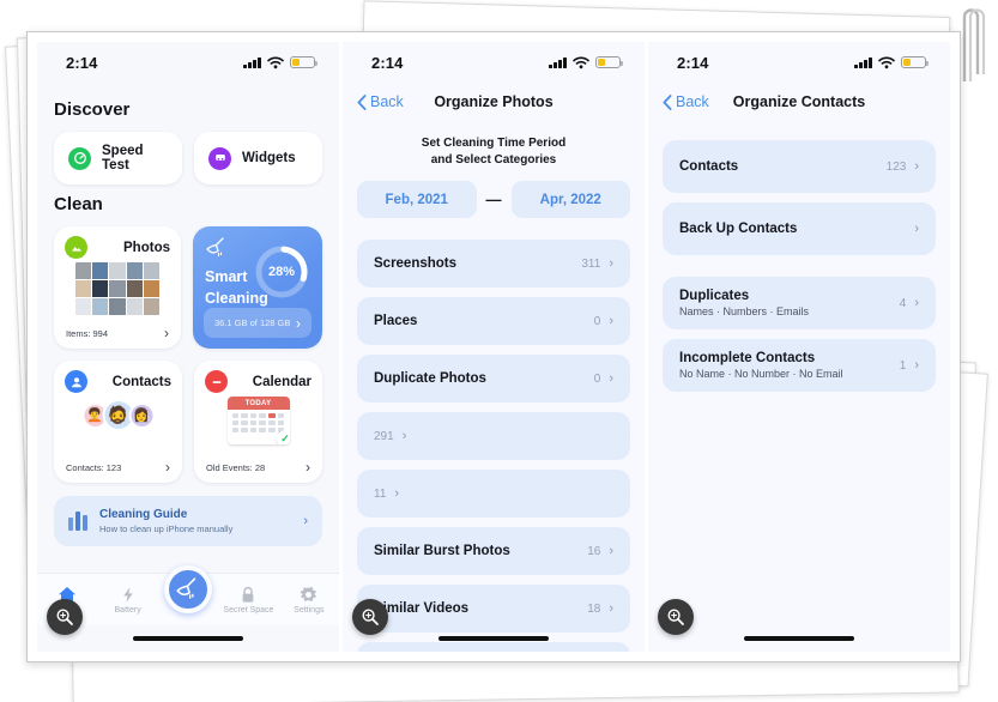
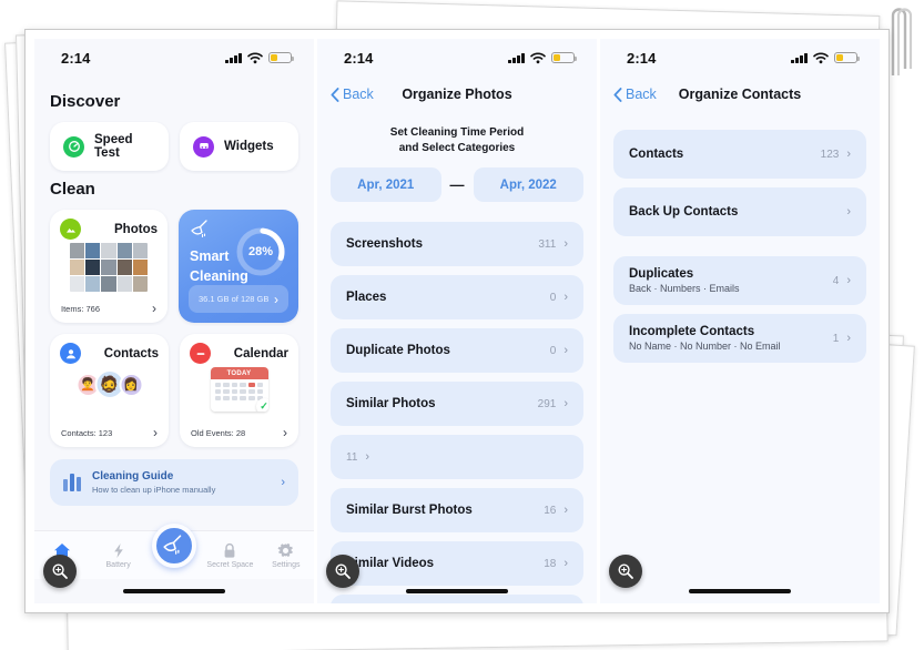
  2:14
  Discover
  Speed Test
  Widgets
  Clean
  Photos
- Items: 994
+ Items: 766
  ›
  Smart
  Cleaning
  28%
  36.1 GB of 128 GB
  ›
  Contacts
  🧑‍🦱
  🧔
  👩
  Contacts: 123
  ›
  Calendar
  ✓
  Old Events: 28
  ›
  Cleaning Guide
  How to clean up iPhone manually
  ›
  2:14
  Back
  Organize Photos
  Set Cleaning Time Period
  and Select Categories
- Feb, 2021
+ Apr, 2021
  —
  Apr, 2022
  Screenshots
  311
  ›
  Places
  0
  ›
  Duplicate Photos
  0
  ›
+ Similar Photos
  291
  ›
  11
  ›
  Similar Burst Photos
  16
  ›
  milar Videos
  18
  ›
  2:14
  Back
  Organize Contacts
  Contacts
  123
  ›
  Back Up Contacts
  ›
  Duplicates
- Names · Numbers · Emails
+ Back · Numbers · Emails
  4
  ›
  Incomplete Contacts
  No Name · No Number · No Email
  1
  ›
